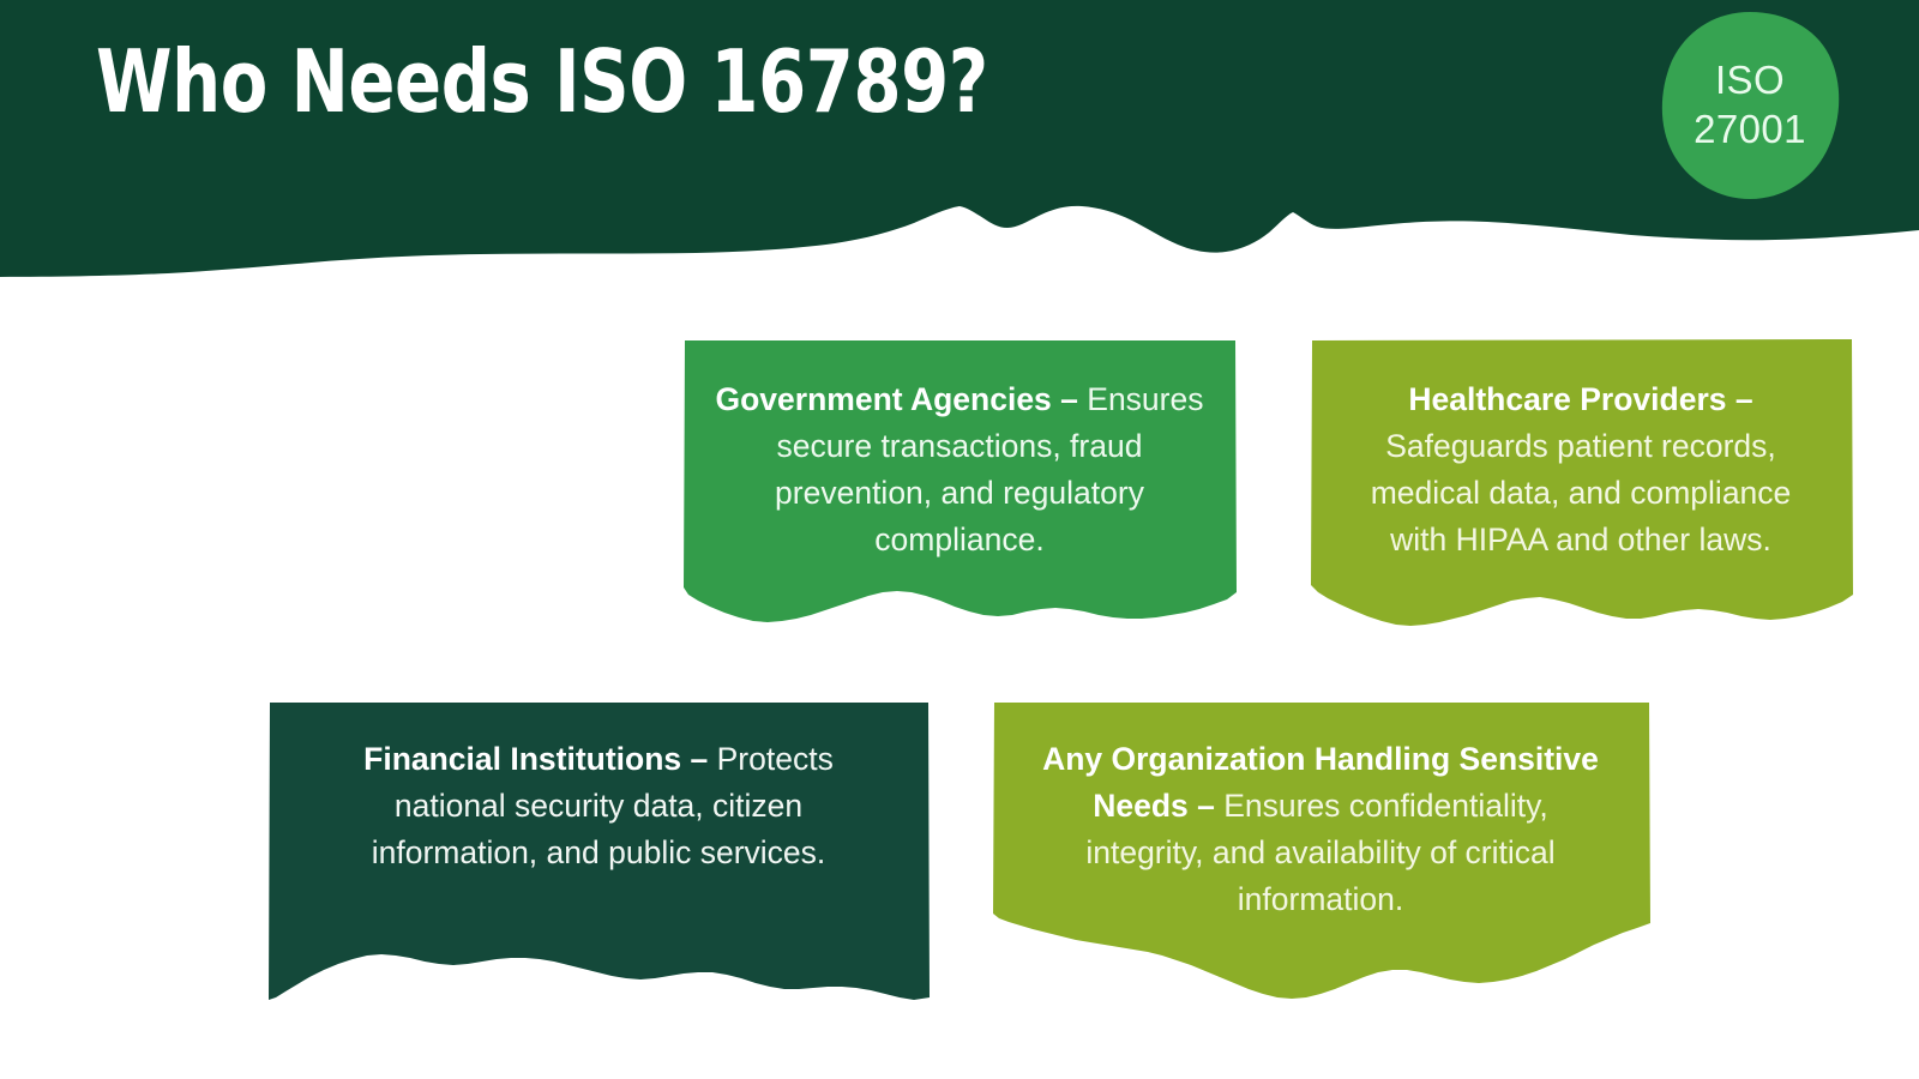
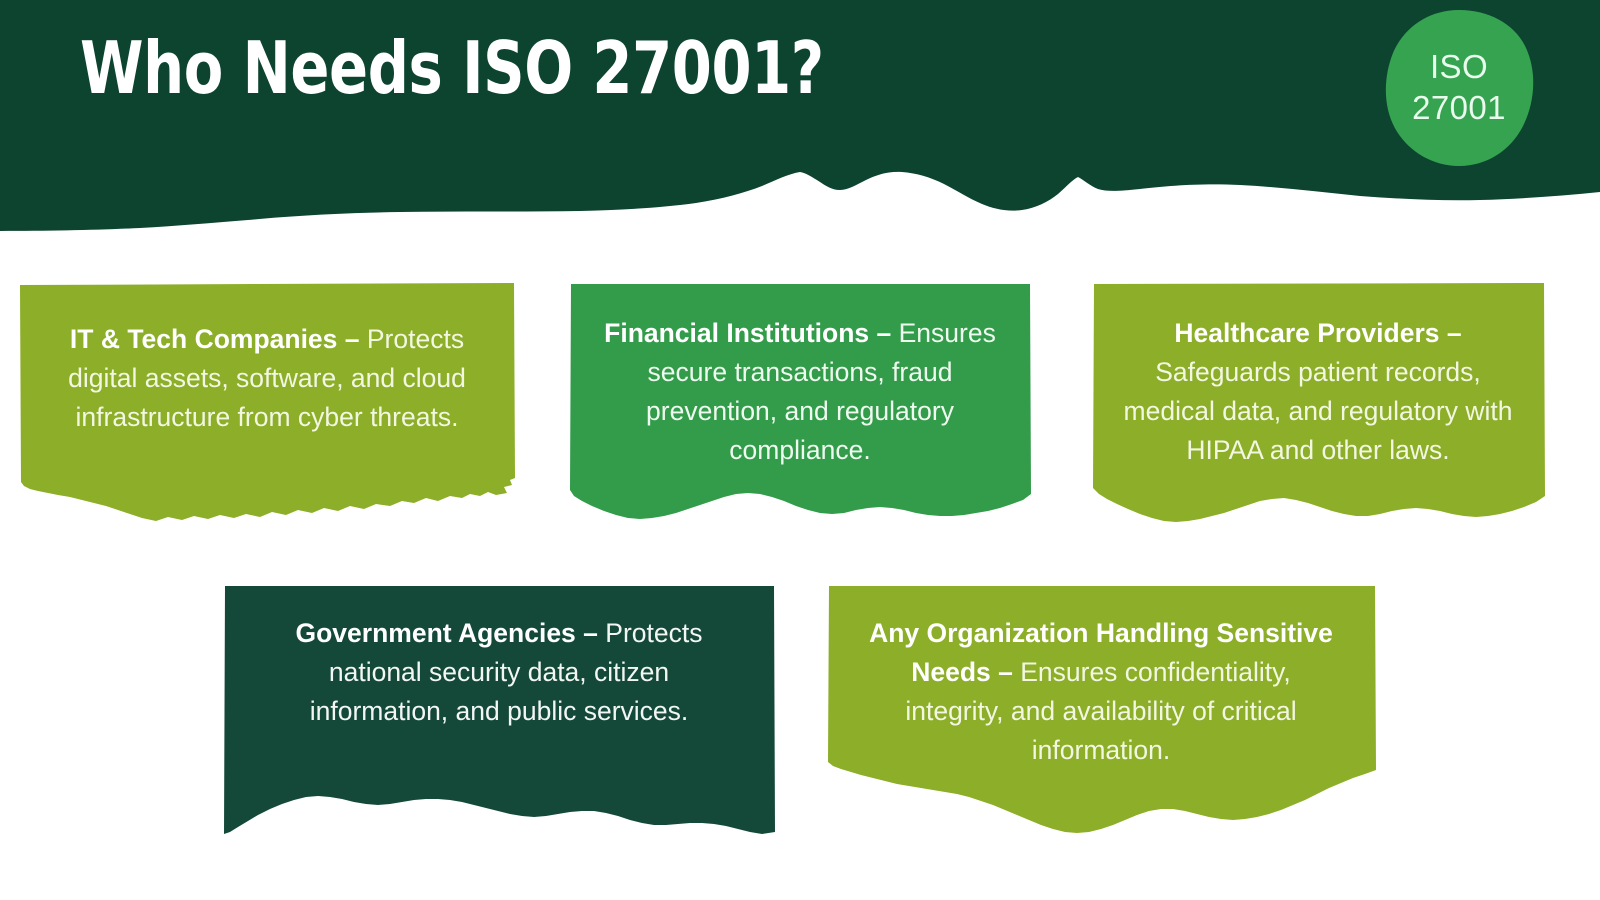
- Who Needs ISO 16789?
+ Who Needs ISO 27001?
  ISO
  27001
+ IT & Tech Companies – Protects digital assets, software, and cloud infrastructure from cyber threats.
- Government Agencies – Ensures secure transactions, fraud prevention, and regulatory compliance.
+ Financial Institutions – Ensures secure transactions, fraud prevention, and regulatory compliance.
- Healthcare Providers – Safeguards patient records, medical data, and compliance with HIPAA and other laws.
+ Healthcare Providers – Safeguards patient records, medical data, and regulatory with HIPAA and other laws.
- Financial Institutions – Protects national security data, citizen information, and public services.
+ Government Agencies – Protects national security data, citizen information, and public services.
  Any Organization Handling Sensitive Needs – Ensures confidentiality, integrity, and availability of critical information.
